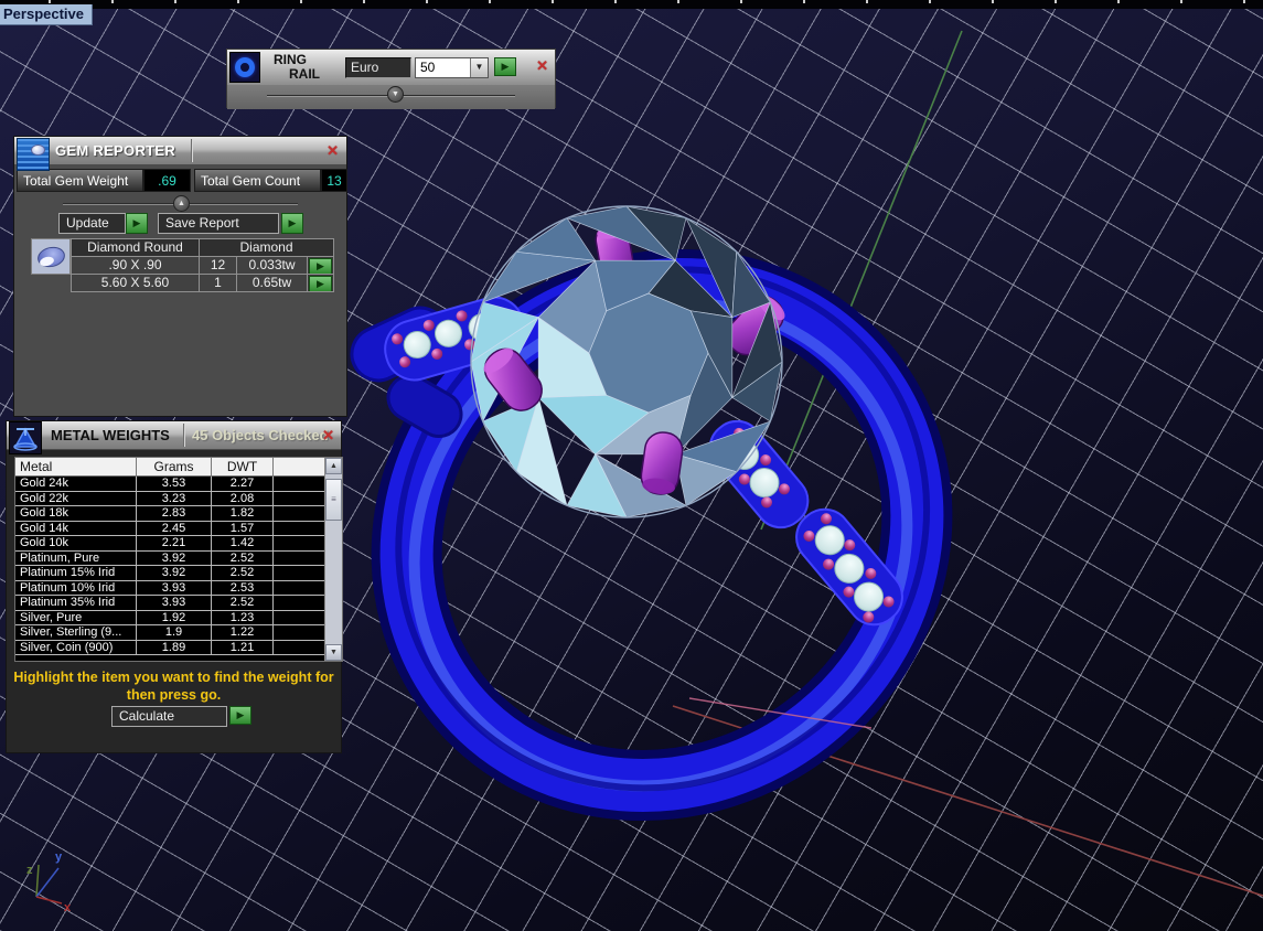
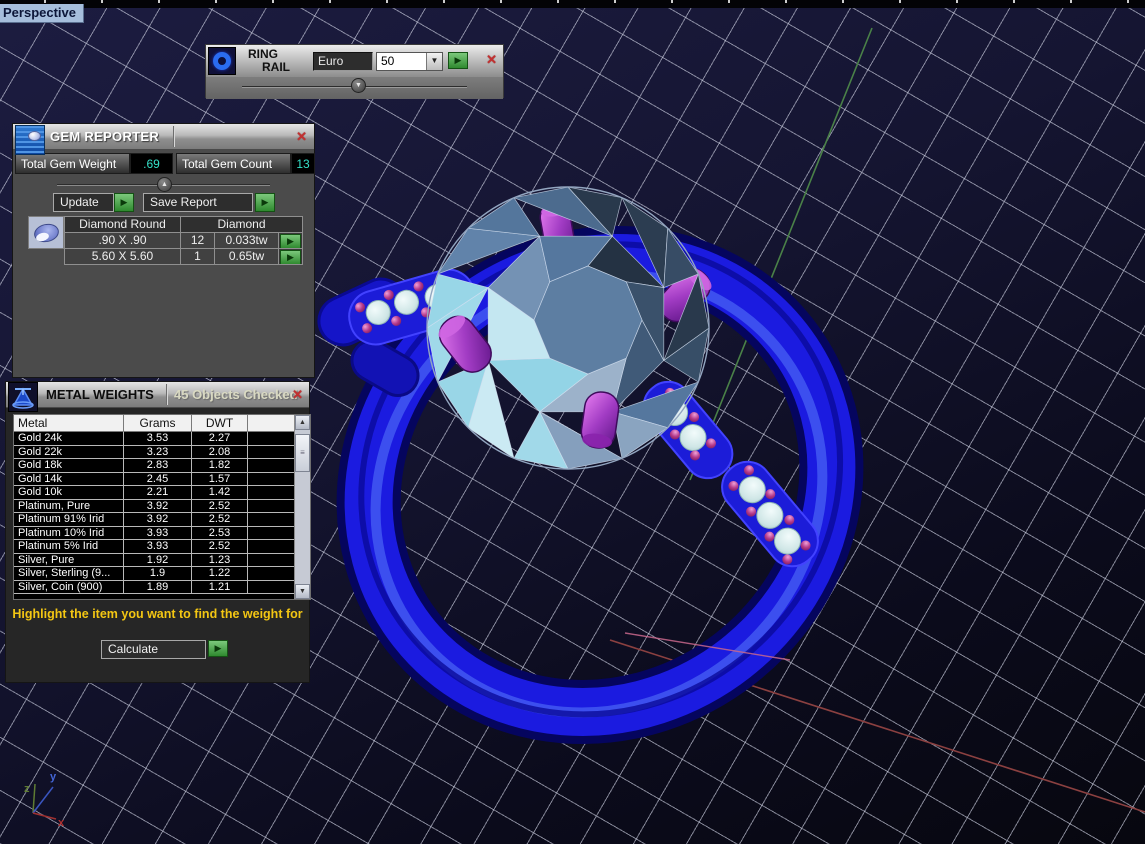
  z
  y
  x
  Perspective
  RING
  RAIL
  Euro
  50
  ▼
  ▶
  ✕
  GEM REPORTER
  ✕
  Total Gem Weight
  .69
  Total Gem Count
  13
  Update
  ▶
  Save Report
  ▶
  Diamond Round
  Diamond
  .90 X .90
  12
  0.033tw
  ▶
  5.60 X 5.60
  1
  0.65tw
  ▶
  METAL WEIGHTS
  45 Objects Checked
  ✕
  Metal
  Grams
  DWT
  Gold 24k
  3.53
  2.27
  Gold 22k
  3.23
  2.08
  Gold 18k
  2.83
  1.82
  Gold 14k
  2.45
  1.57
  Gold 10k
  2.21
  1.42
  Platinum, Pure
  3.92
  2.52
- Platinum 15% Irid
+ Platinum 91% Irid
  3.92
  2.52
  Platinum 10% Irid
  3.93
  2.53
- Platinum 35% Irid
+ Platinum 5% Irid
  3.93
  2.52
  Silver, Pure
  1.92
  1.23
  Silver, Sterling (9...
  1.9
  1.22
  Silver, Coin (900)
  1.89
  1.21
  ≡
  Highlight the item you want to find the weight for
- then press go.
  Calculate
  ▶
